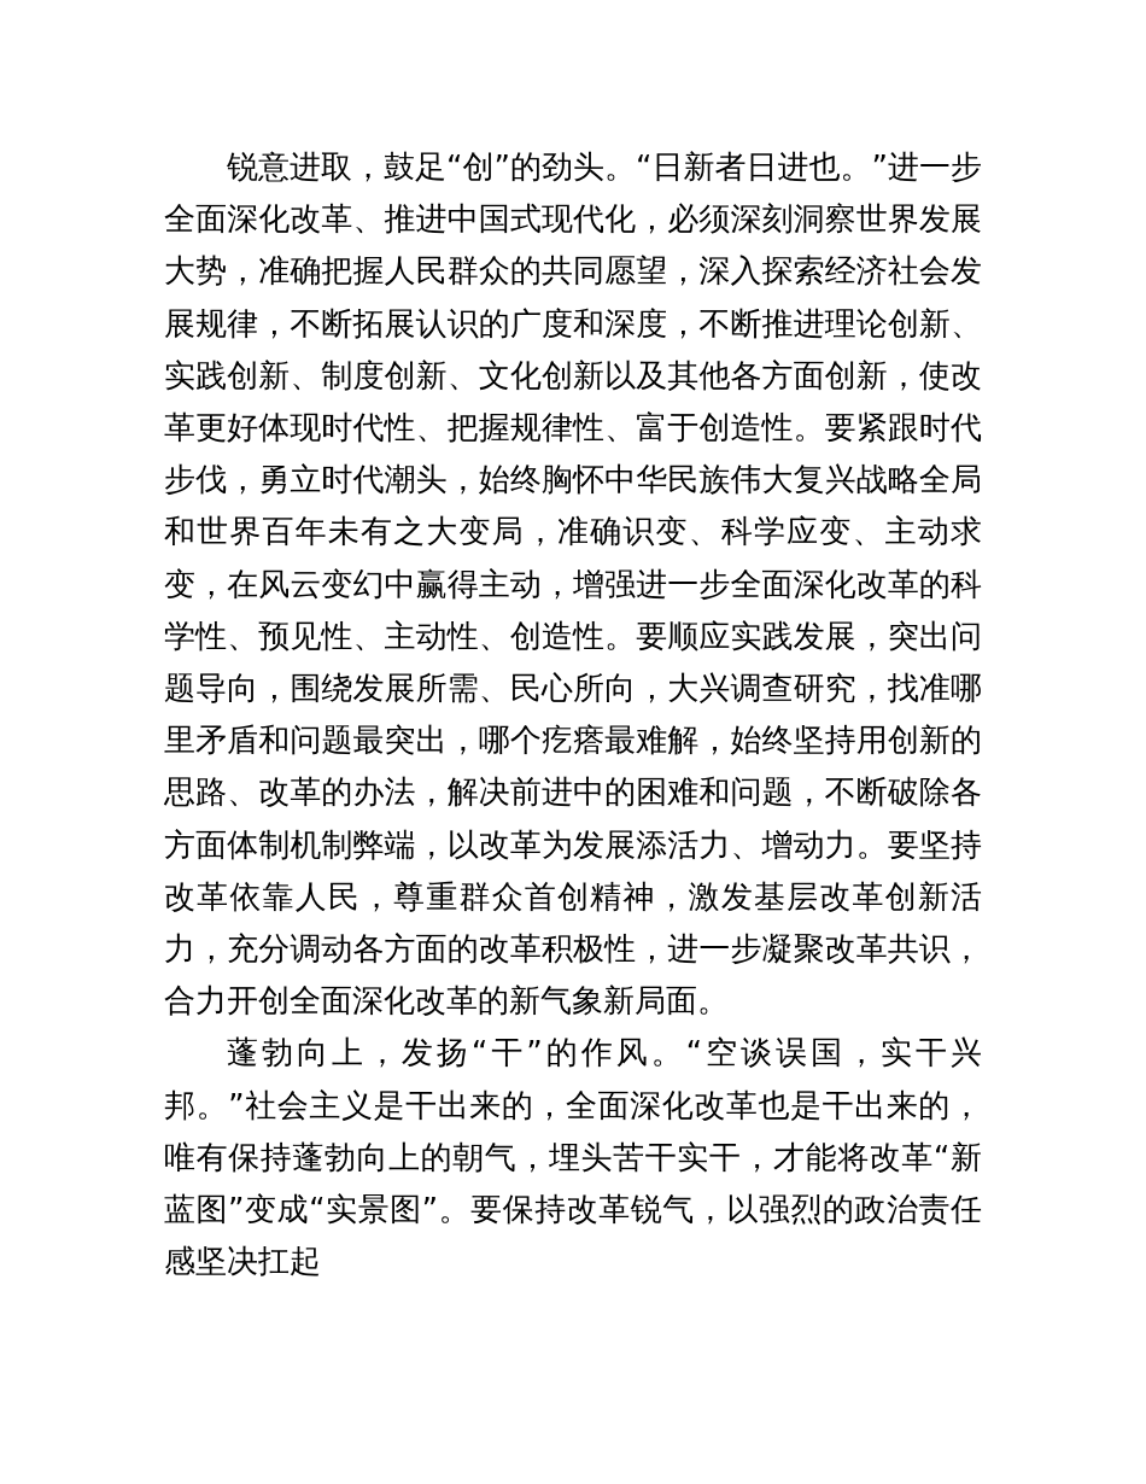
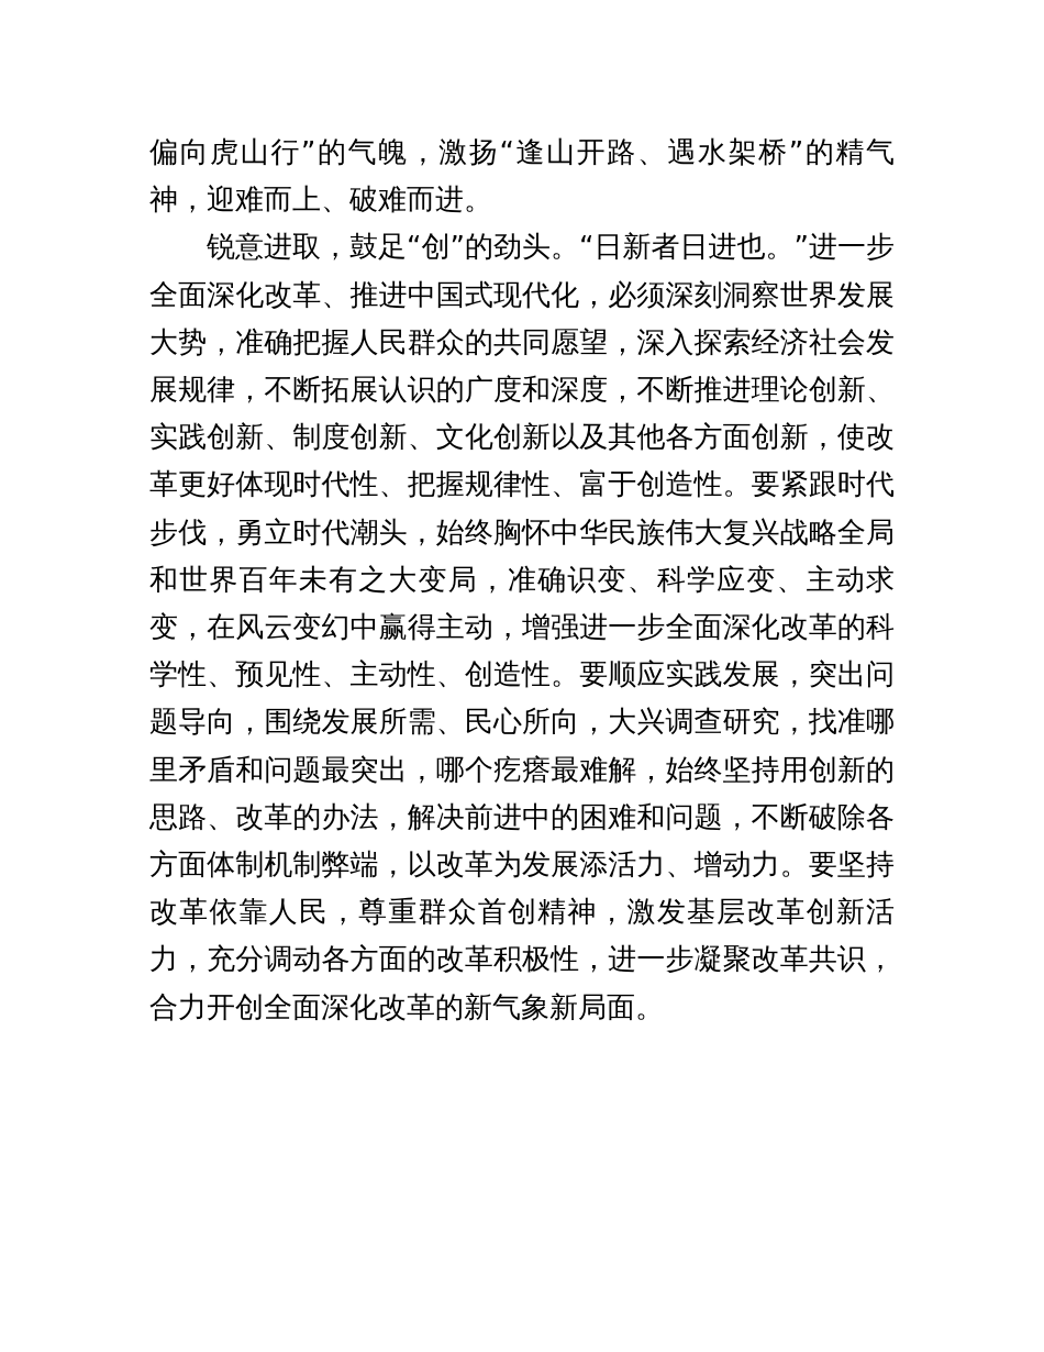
+ 偏向虎山行”的气魄，激扬“逢山开路、遇水架桥”的精气神，迎难而上、破难而进。
  锐意进取，鼓足“创”的劲头。“日新者日进也。”进一步全面深化改革、推进中国式现代化，必须深刻洞察世界发展大势，准确把握人民群众的共同愿望，深入探索经济社会发展规律，不断拓展认识的广度和深度，不断推进理论创新、实践创新、制度创新、文化创新以及其他各方面创新，使改革更好体现时代性、把握规律性、富于创造性。要紧跟时代步伐，勇立时代潮头，始终胸怀中华民族伟大复兴战略全局和世界百年未有之大变局，准确识变、科学应变、主动求变，在风云变幻中赢得主动，增强进一步全面深化改革的科学性、预见性、主动性、创造性。要顺应实践发展，突出问题导向，围绕发展所需、民心所向，大兴调查研究，找准哪里矛盾和问题最突出，哪个疙瘩最难解，始终坚持用创新的思路、改革的办法，解决前进中的困难和问题，不断破除各方面体制机制弊端，以改革为发展添活力、增动力。要坚持改革依靠人民，尊重群众首创精神，激发基层改革创新活力，充分调动各方面的改革积极性，进一步凝聚改革共识，合力开创全面深化改革的新气象新局面。
- 蓬勃向上，发扬“干”的作风。“空谈误国，实干兴邦。”社会主义是干出来的，全面深化改革也是干出来的，唯有保持蓬勃向上的朝气，埋头苦干实干，才能将改革“新蓝图”变成“实景图”。要保持改革锐气，以强烈的政治责任感坚决扛起
